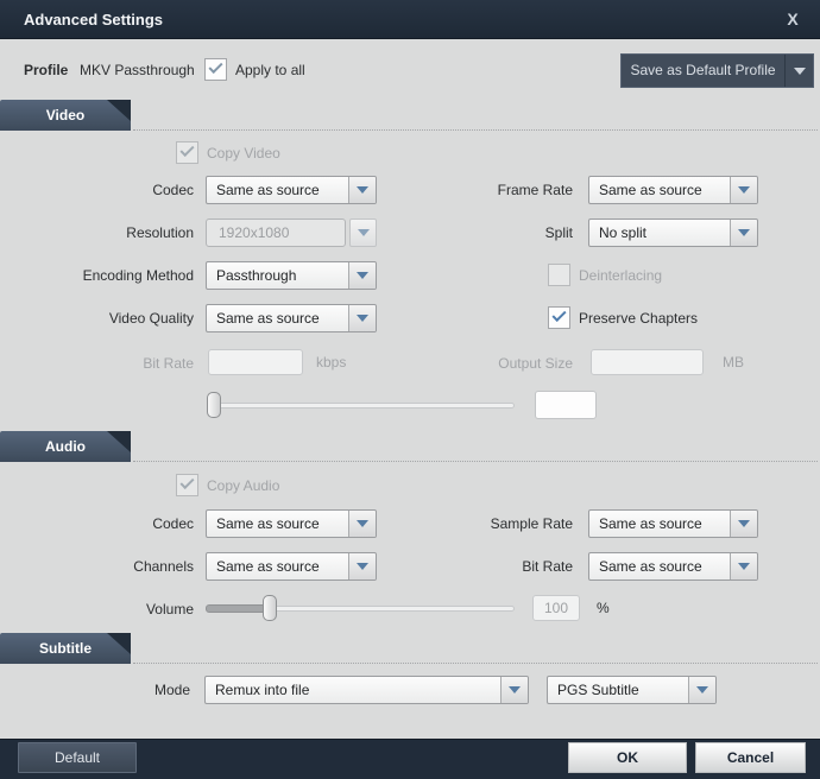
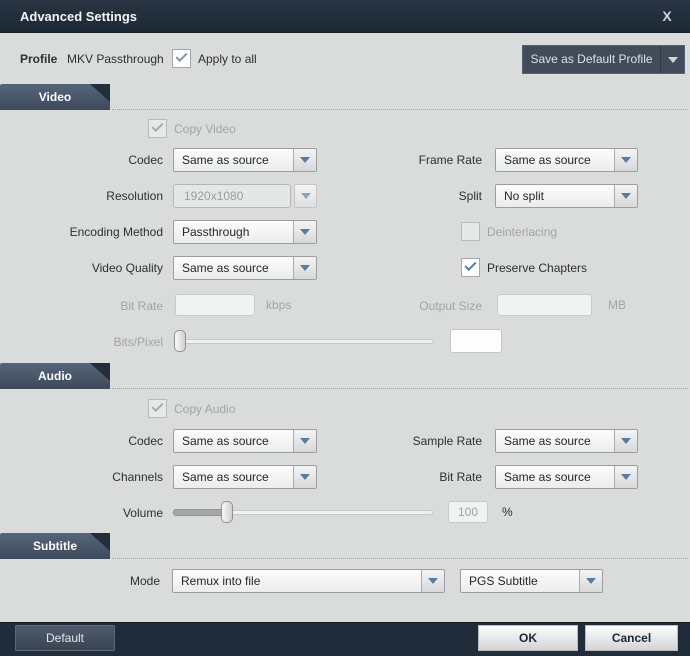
  Advanced Settings
  X
  Profile
  MKV Passthrough
  Apply to all
  Save as Default Profile
  Video
  Copy Video
  Codec
  Same as source
  Frame Rate
  Same as source
  Resolution
  1920x1080
  Split
  No split
  Encoding Method
  Passthrough
  Deinterlacing
  Video Quality
  Same as source
  Preserve Chapters
  Bit Rate
  kbps
  Output Size
  MB
+ Bits/Pixel
  Audio
  Copy Audio
  Codec
  Same as source
  Sample Rate
  Same as source
  Channels
  Same as source
  Bit Rate
  Same as source
  Volume
  100
  %
  Subtitle
  Mode
  Remux into file
  PGS Subtitle
  Default
  OK
  Cancel
